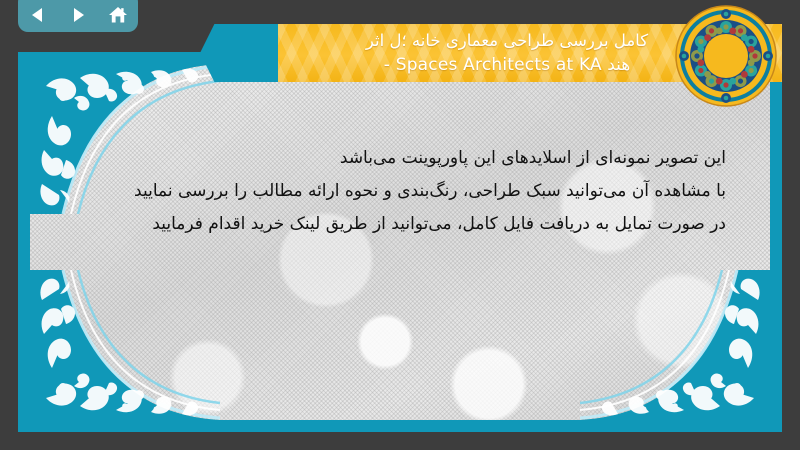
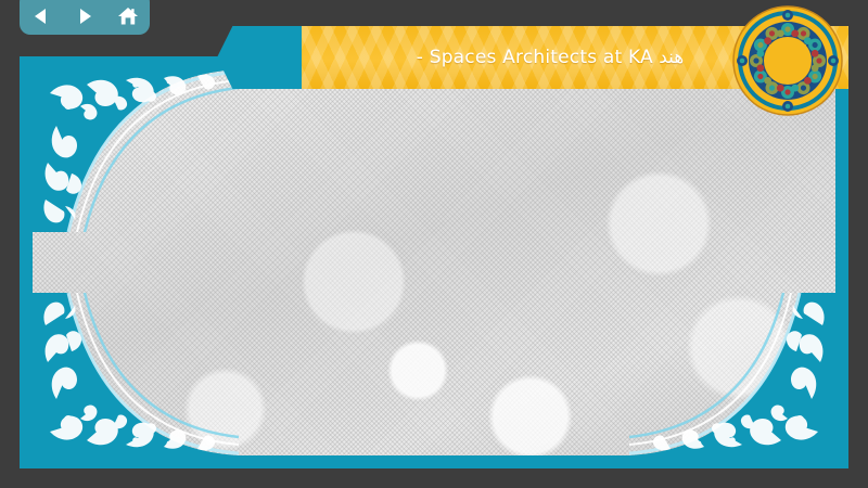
- این تصویر نمونه‌ای از اسلایدهای این پاورپوینت می‌باشد
- با مشاهده آن میتوانید سبک طراحی، رنگ‌بندی و نحوه ارائه مطالب را بررسی نمایید
- در صورت تمایل به دریافت فایل کامل، می‌توانید از طریق لینک خرید اقدام فرمایید
- کامل بررسی طراحی معماری خانه ؛ل اثر
  هند Spaces Architects at KA -
